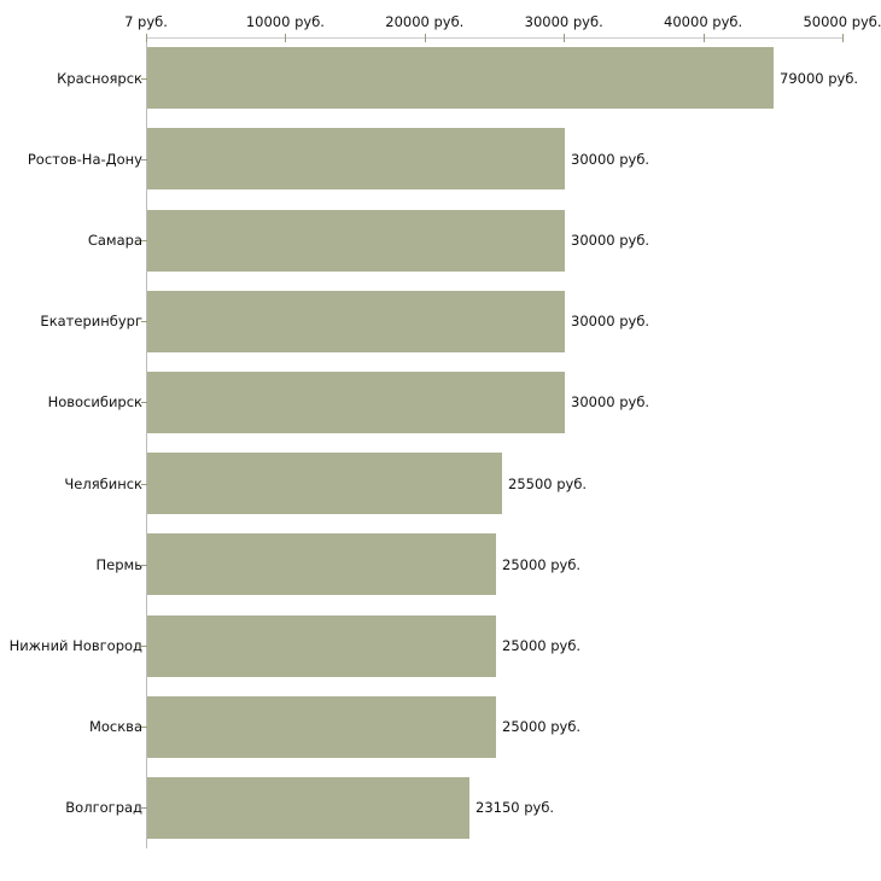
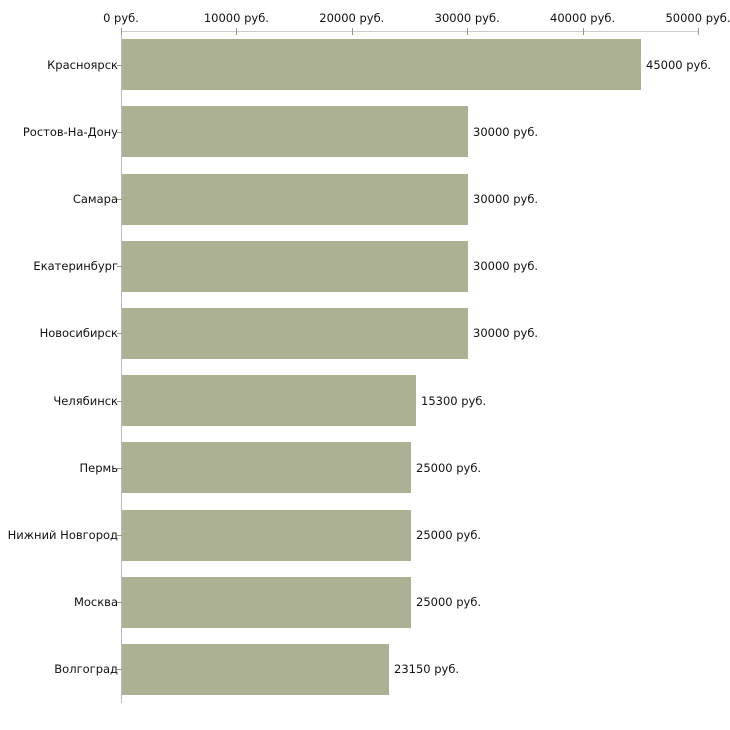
- 7 руб.
+ 0 руб.
  10000 руб.
  20000 руб.
  30000 руб.
  40000 руб.
  50000 руб.
  Красноярск
  Ростов-На-Дону
  Самара
  Екатеринбург
  Новосибирск
  Челябинск
  Пермь
  Нижний Новгород
  Москва
  Волгоград
- 79000 руб.
+ 45000 руб.
  30000 руб.
  30000 руб.
  30000 руб.
  30000 руб.
- 25500 руб.
+ 15300 руб.
  25000 руб.
  25000 руб.
  25000 руб.
  23150 руб.
